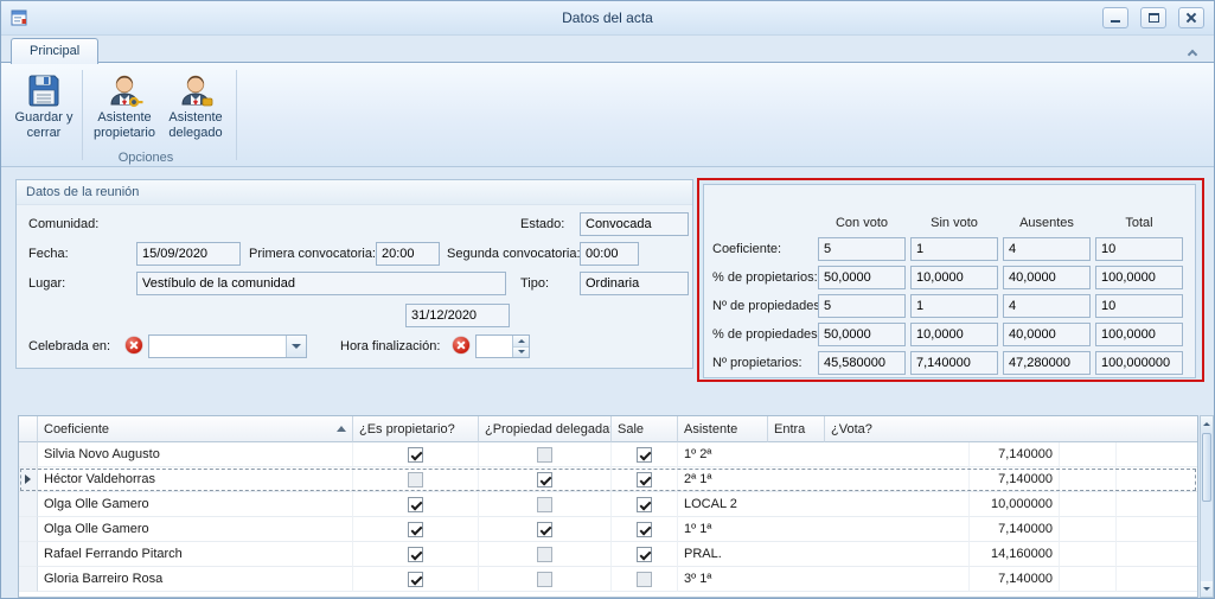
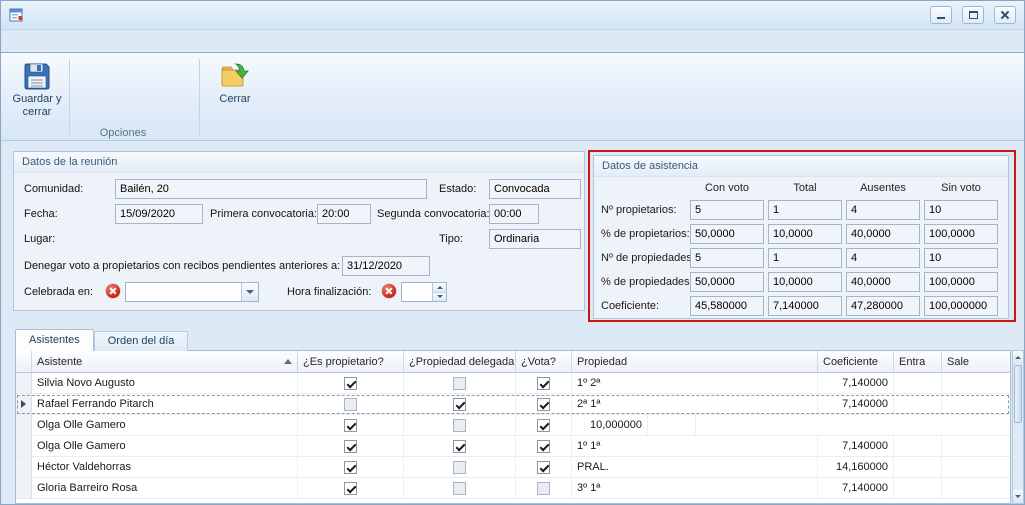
- Datos del acta
- Principal
  Guardar y cerrar
- Asistente propietario
- Asistente delegado
  Opciones
+ Cerrar
  Datos de la reunión
  Comunidad:
+ Bailén, 20
  Estado:
  Convocada
  Fecha:
  15/09/2020
  Primera convocatoria:
  20:00
  Segunda convocatoria:
  00:00
  Lugar:
- Vestíbulo de la comunidad
  Tipo:
  Ordinaria
+ Denegar voto a propietarios con recibos pendientes anteriores a:
  31/12/2020
  Celebrada en:
  Hora finalización:
+ Datos de asistencia
  Con voto
- Sin voto
+ Total
  Ausentes
- Total
+ Sin voto
- Coeficiente:
+ Nº propietarios:
  5
  1
  4
  10
  % de propietarios:
  50,0000
  10,0000
  40,0000
  100,0000
  Nº de propiedade
  5
  1
  4
  10
  % de propiedades
  50,0000
  10,0000
  40,0000
  100,0000
- Nº propietarios:
+ Coeficiente:
  45,580000
  7,140000
  47,280000
  100,000000
+ Asistentes
+ Orden del día
- Coeficiente
+ Asistente
  ¿Es propietario?
  ¿Propiedad delegada
- Sale
+ ¿Vota?
+ Propiedad
- Asistente
+ Coeficiente
  Entra
- ¿Vota?
+ Sale
  Silvia Novo Augusto
  1º 2ª
  7,140000
- Héctor Valdehorras
+ Rafael Ferrando Pitarch
  2ª 1ª
  7,140000
  Olga Olle Gamero
- LOCAL 2
  10,000000
  Olga Olle Gamero
  1º 1ª
  7,140000
- Rafael Ferrando Pitarch
+ Héctor Valdehorras
  PRAL.
  14,160000
  Gloria Barreiro Rosa
  3º 1ª
  7,140000
